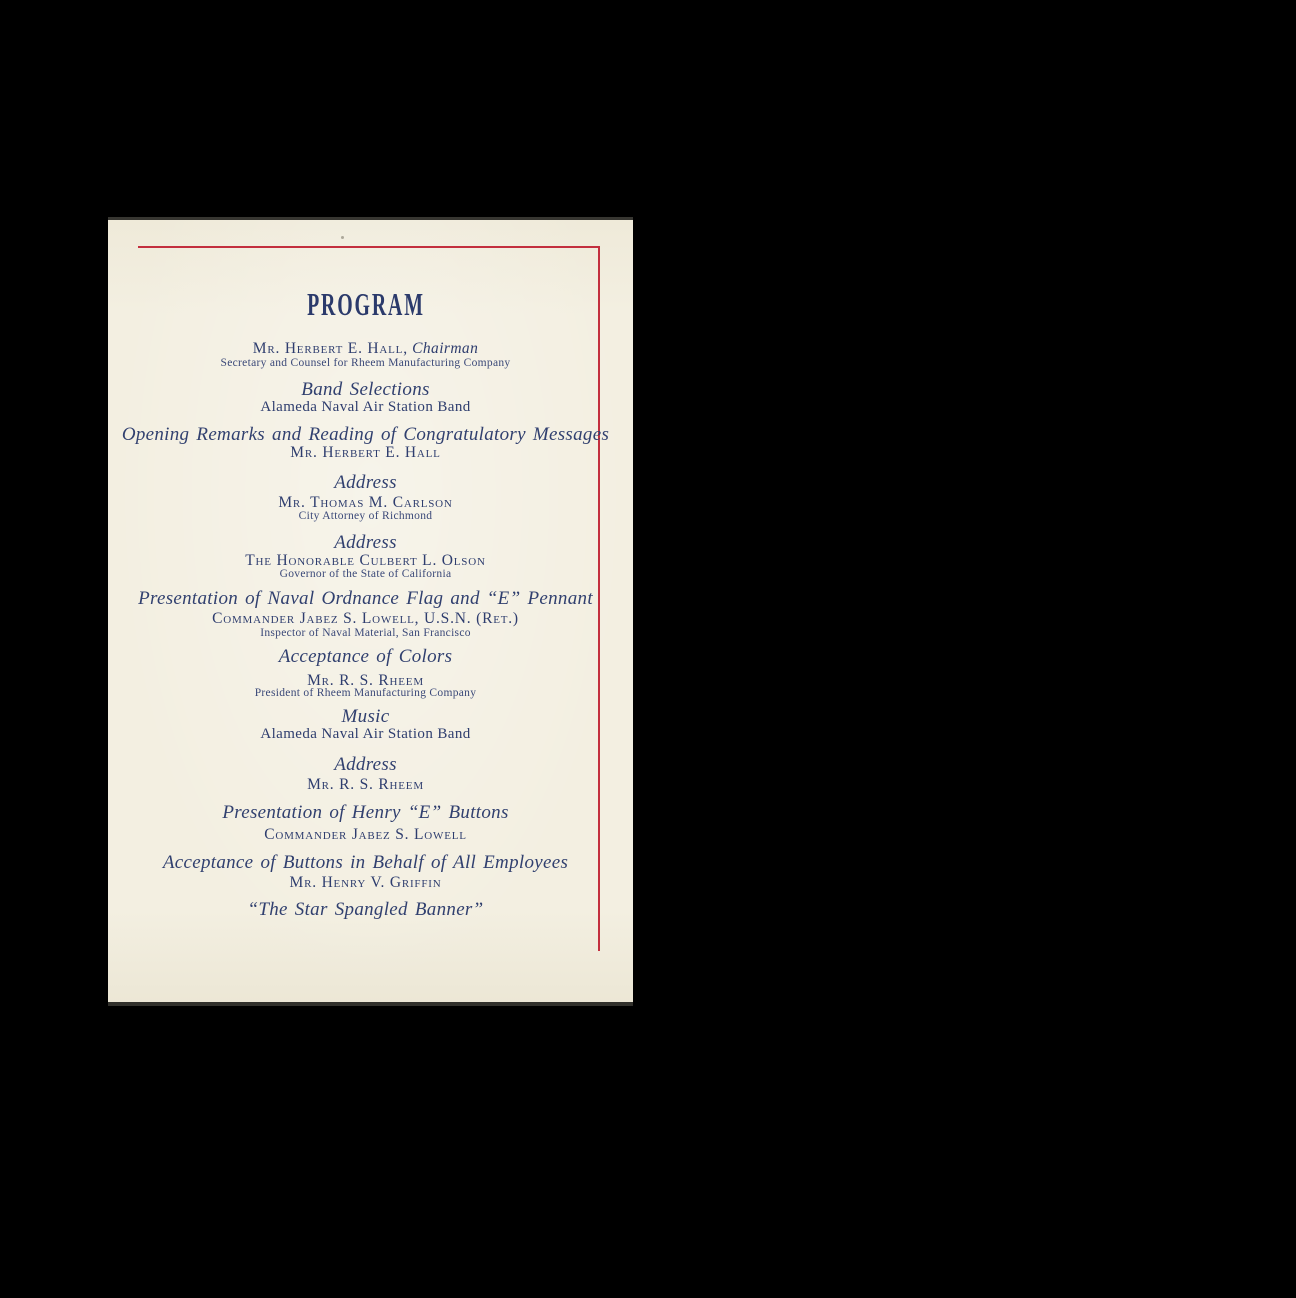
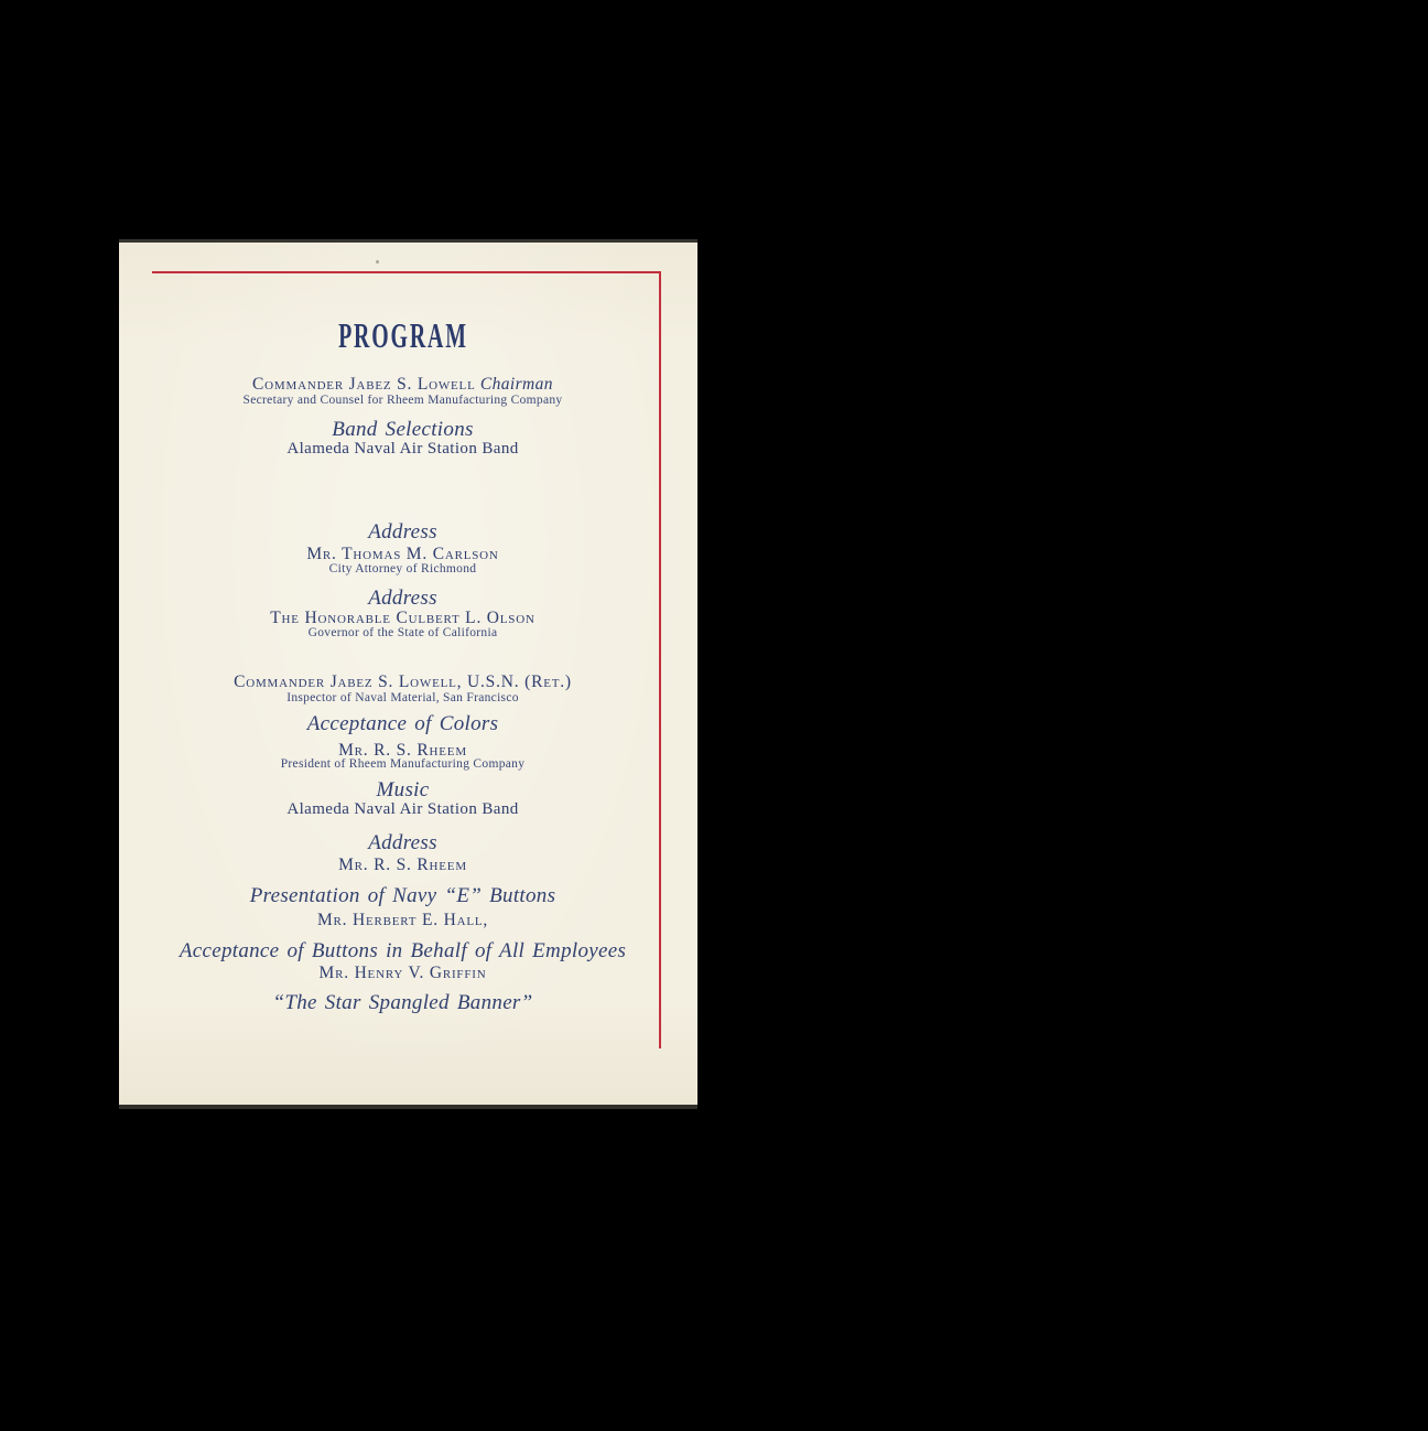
  PROGRAM
- Mr. Herbert E. Hall, Chairman
+ Commander Jabez S. Lowell Chairman
  Secretary and Counsel for Rheem Manufacturing Company
  Band Selections
  Alameda Naval Air Station Band
- Opening Remarks and Reading of Congratulatory Messages
- Mr. Herbert E. Hall
  Address
  Mr. Thomas M. Carlson
  City Attorney of Richmond
  Address
  The Honorable Culbert L. Olson
  Governor of the State of California
- Presentation of Naval Ordnance Flag and “E” Pennant
  Commander Jabez S. Lowell, U.S.N. (Ret.)
  Inspector of Naval Material, San Francisco
  Acceptance of Colors
  Mr. R. S. Rheem
  President of Rheem Manufacturing Company
  Music
  Alameda Naval Air Station Band
  Address
  Mr. R. S. Rheem
- Presentation of Henry “E” Buttons
+ Presentation of Navy “E” Buttons
- Commander Jabez S. Lowell
+ Mr. Herbert E. Hall,
  Acceptance of Buttons in Behalf of All Employees
  Mr. Henry V. Griffin
  “The Star Spangled Banner”
